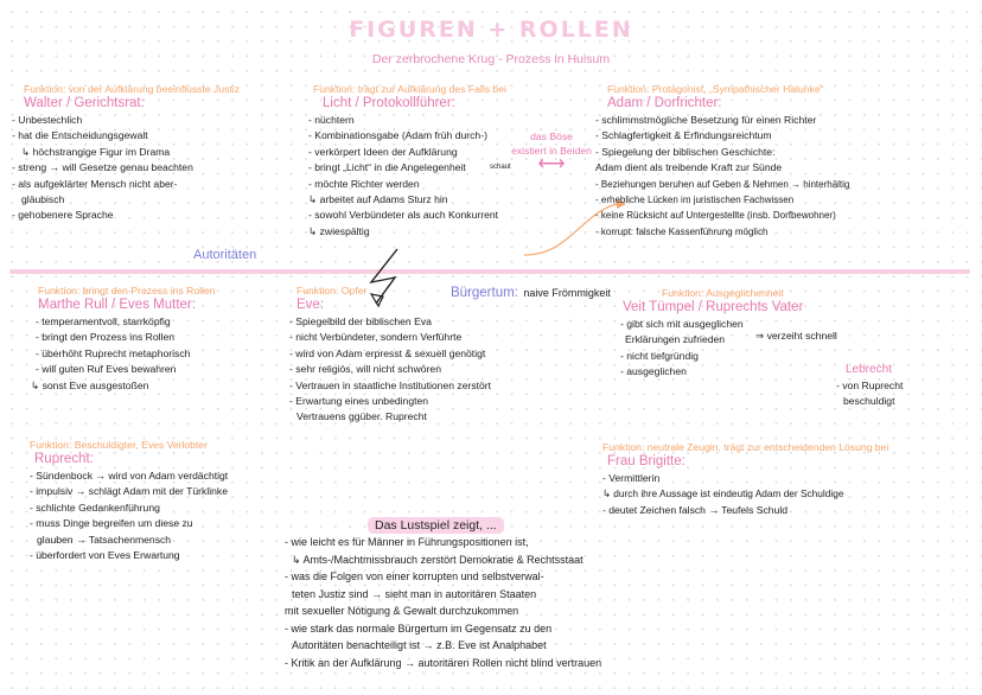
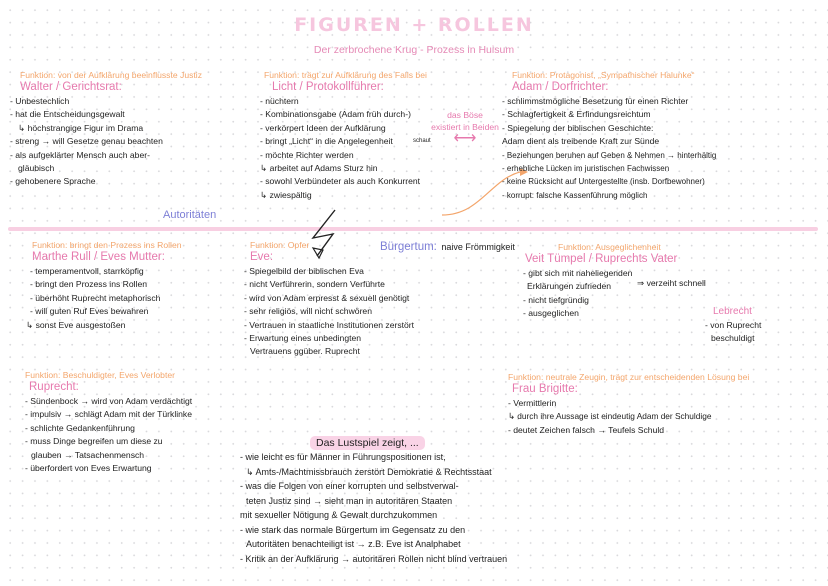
  FIGUREN + ROLLEN
  Der zerbrochene Krug - Prozess in Huisum
  Funktion: von der Aufklärung beeinflusste Justiz
  Walter / Gerichtsrat:
  - Unbestechlich
  - hat die Entscheidungsgewalt
  ↳ höchstrangige Figur im Drama
  - streng → will Gesetze genau beachten
- - als aufgeklärter Mensch nicht aber-
+ - als aufgeklärter Mensch auch aber-
  gläubisch
  - gehobenere Sprache
  Autoritäten
  Funktion: trägt zur Aufklärung des Falls bei
  Licht / Protokollführer:
  - nüchtern
  - Kombinationsgabe (Adam früh durch-)
  - verkörpert Ideen der Aufklärung
  - bringt „Licht“ in die Angelegenheit
  - möchte Richter werden
  ↳ arbeitet auf Adams Sturz hin
  - sowohl Verbündeter als auch Konkurrent
  ↳ zwiespältig
  das Böse
  existiert in Beiden
  ⟷
  Funktion: Protagonist, „Sympathischer Halunke“
  Adam / Dorfrichter:
  - schlimmstmögliche Besetzung für einen Richter
  - Schlagfertigkeit & Erfindungsreichtum
  - Spiegelung der biblischen Geschichte:
  Adam dient als treibende Kraft zur Sünde
  - Beziehungen beruhen auf Geben & Nehmen → hinterhältig
  - erhebliche Lücken im juristischen Fachwissen
  - keine Rücksicht auf Untergestellte (insb. Dorfbewohner)
  - korrupt: falsche Kassenführung möglich
  Bürgertum: naive Frömmigkeit
  Funktion: bringt den Prozess ins Rollen
  Marthe Rull / Eves Mutter:
  - temperamentvoll, starrköpfig
  - bringt den Prozess ins Rollen
  - überhöht Ruprecht metaphorisch
  - will guten Ruf Eves bewahren
  ↳ sonst Eve ausgestoßen
  Funktion: Opfer
  Eve:
  - Spiegelbild der biblischen Eva
- - nicht Verbündeter, sondern Verführte
+ - nicht Verführerin, sondern Verführte
  - wird von Adam erpresst & sexuell genötigt
  - sehr religiös, will nicht schwören
  - Vertrauen in staatliche Institutionen zerstört
  - Erwartung eines unbedingten
  Vertrauens ggüber. Ruprecht
  Funktion: Ausgeglichenheit
  Veit Tümpel / Ruprechts Vater
- - gibt sich mit ausgeglichen
+ - gibt sich mit naheliegenden
  Erklärungen zufrieden
  - nicht tiefgründig
  - ausgeglichen
  ⇒ verzeiht schnell
  Lebrecht
  - von Ruprecht
  beschuldigt
  Funktion: Beschuldigter, Eves Verlobter
  Ruprecht:
  - Sündenbock → wird von Adam verdächtigt
  - impulsiv → schlägt Adam mit der Türklinke
  - schlichte Gedankenführung
  - muss Dinge begreifen um diese zu
  glauben → Tatsachenmensch
  - überfordert von Eves Erwartung
  Funktion: neutrale Zeugin, trägt zur entscheidenden Lösung bei
  Frau Brigitte:
  - Vermittlerin
  ↳ durch ihre Aussage ist eindeutig Adam der Schuldige
  - deutet Zeichen falsch → Teufels Schuld
  Das Lustspiel zeigt, ...
  - wie leicht es für Männer in Führungspositionen ist,
  ↳ Amts-/Machtmissbrauch zerstört Demokratie & Rechtsstaat
  - was die Folgen von einer korrupten und selbstverwal-
  teten Justiz sind → sieht man in autoritären Staaten
  mit sexueller Nötigung & Gewalt durchzukommen
  - wie stark das normale Bürgertum im Gegensatz zu den
  Autoritäten benachteiligt ist → z.B. Eve ist Analphabet
  - Kritik an der Aufklärung → autoritären Rollen nicht blind vertrauen
